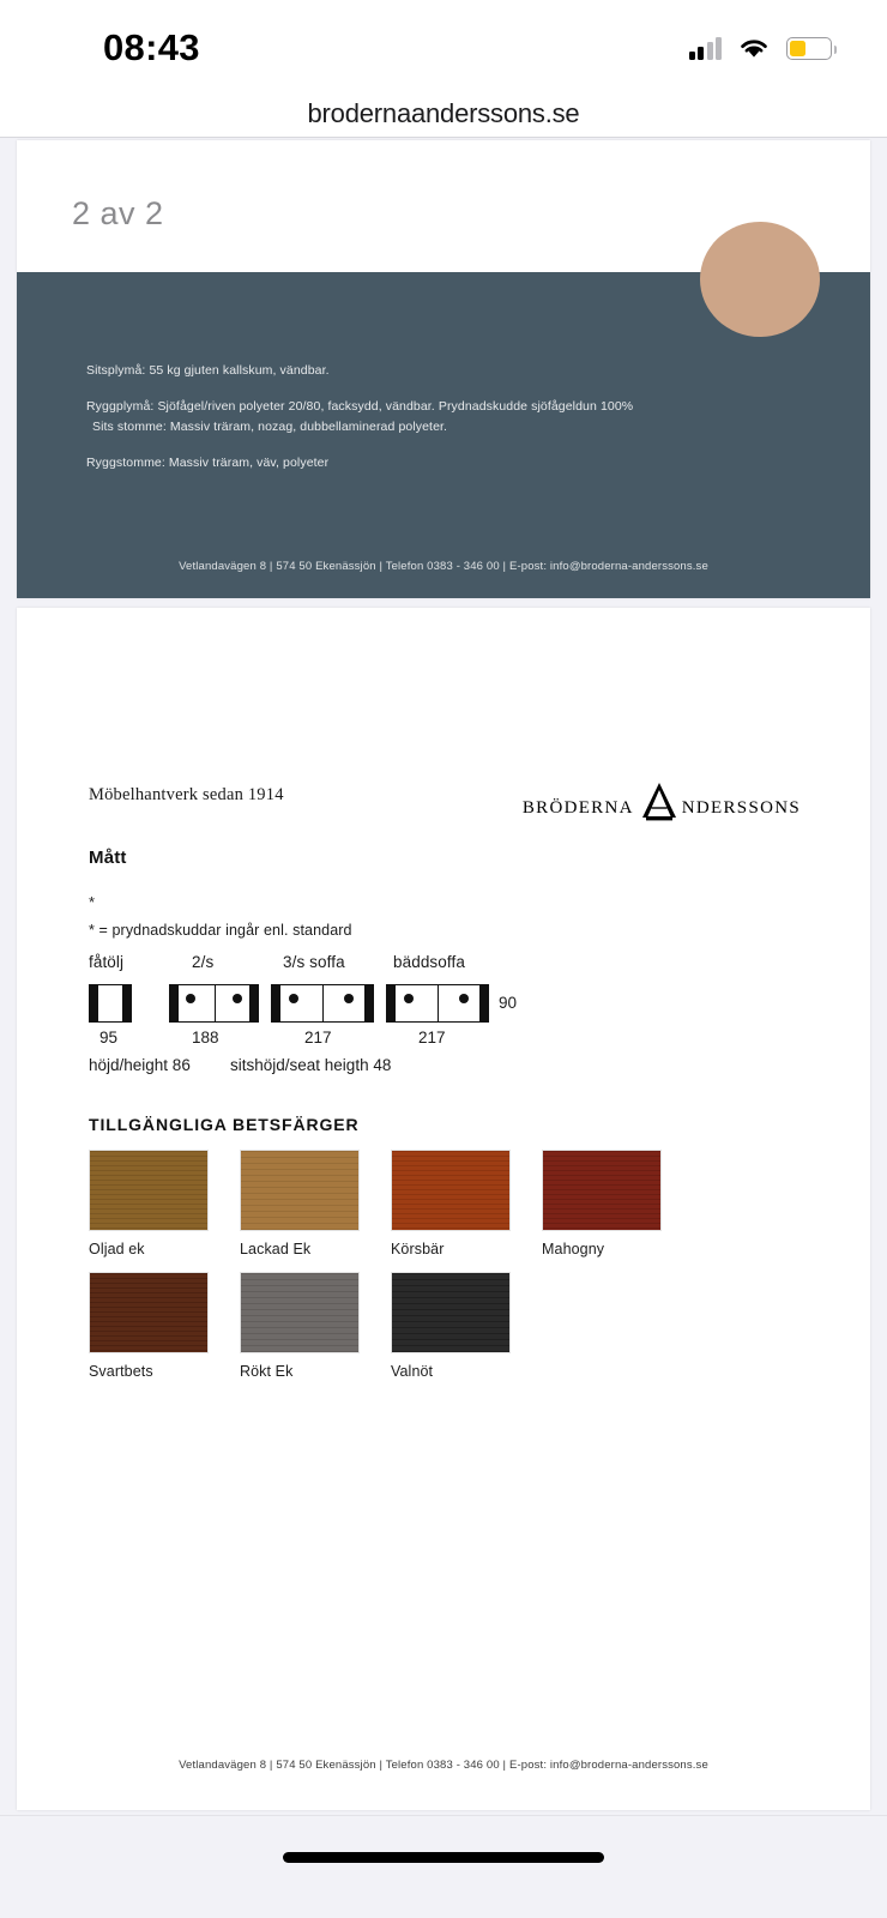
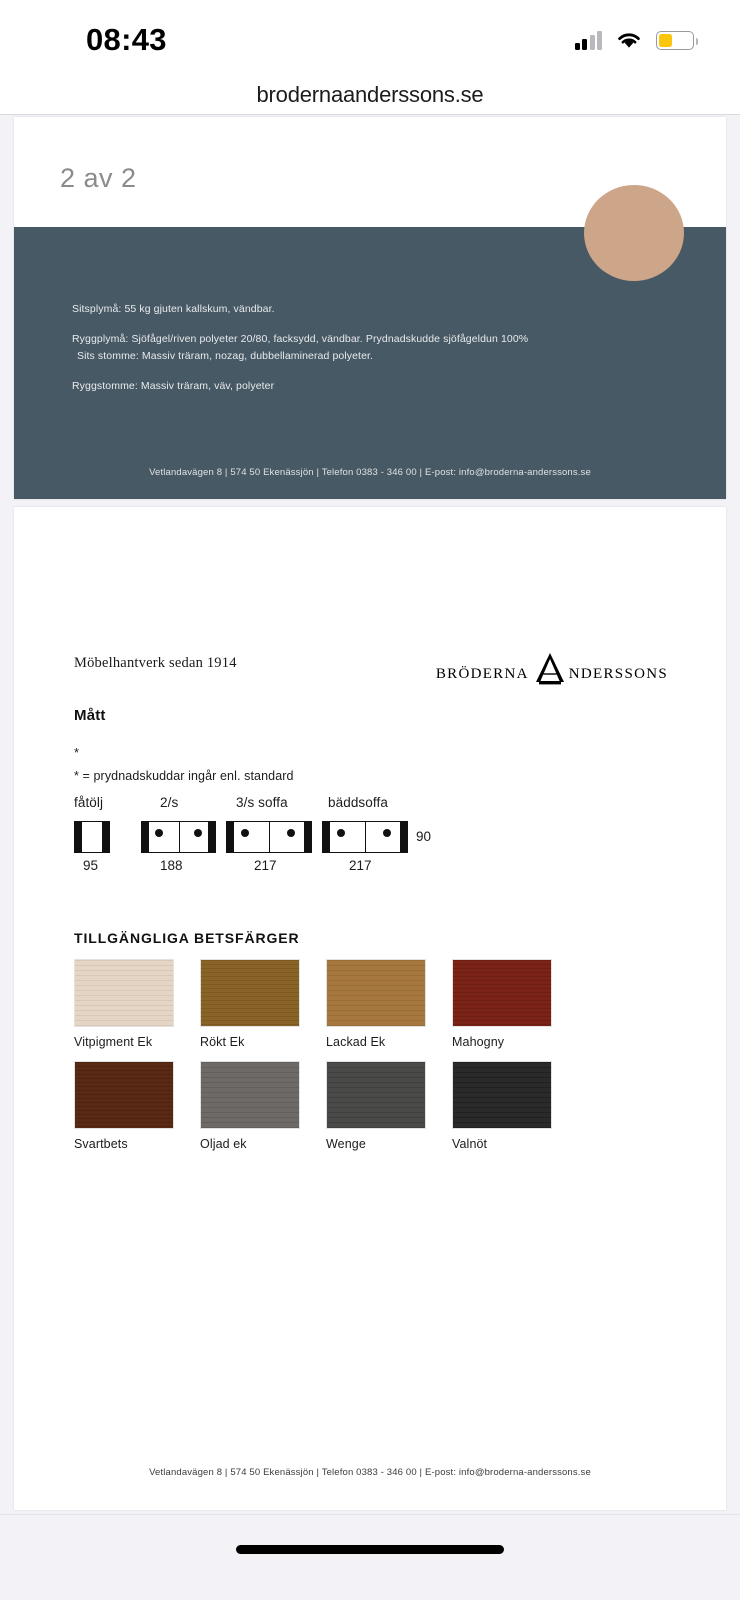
  08:43
  brodernaanderssons.se
  2 av 2
  Sitsplymå: 55 kg gjuten kallskum, vändbar.
  Ryggplymå: Sjöfågel/riven polyeter 20/80, facksydd, vändbar. Prydnadskudde sjöfågeldun 100%
  Sits stomme: Massiv träram, nozag, dubbellaminerad polyeter.
  Ryggstomme: Massiv träram, väv, polyeter
  Vetlandavägen 8 | 574 50 Ekenässjön | Telefon 0383 - 346 00 | E-post: info@broderna-anderssons.se
  Möbelhantverk sedan 1914
  BRÖDERNA
  NDERSSONS
  Mått
  *
  * = prydnadskuddar ingår enl. standard
  fåtölj
  2/s
  3/s soffa
  bäddsoffa
  90
  95
  188
  217
  217
- höjd/height 86
- sitshöjd/seat heigth 48
  TILLGÄNGLIGA BETSFÄRGER
+ Vitpigment Ek
- Oljad ek
+ Rökt Ek
  Lackad Ek
- Körsbär
  Mahogny
  Svartbets
- Rökt Ek
+ Oljad ek
+ Wenge
  Valnöt
  Vetlandavägen 8 | 574 50 Ekenässjön | Telefon 0383 - 346 00 | E-post: info@broderna-anderssons.se
